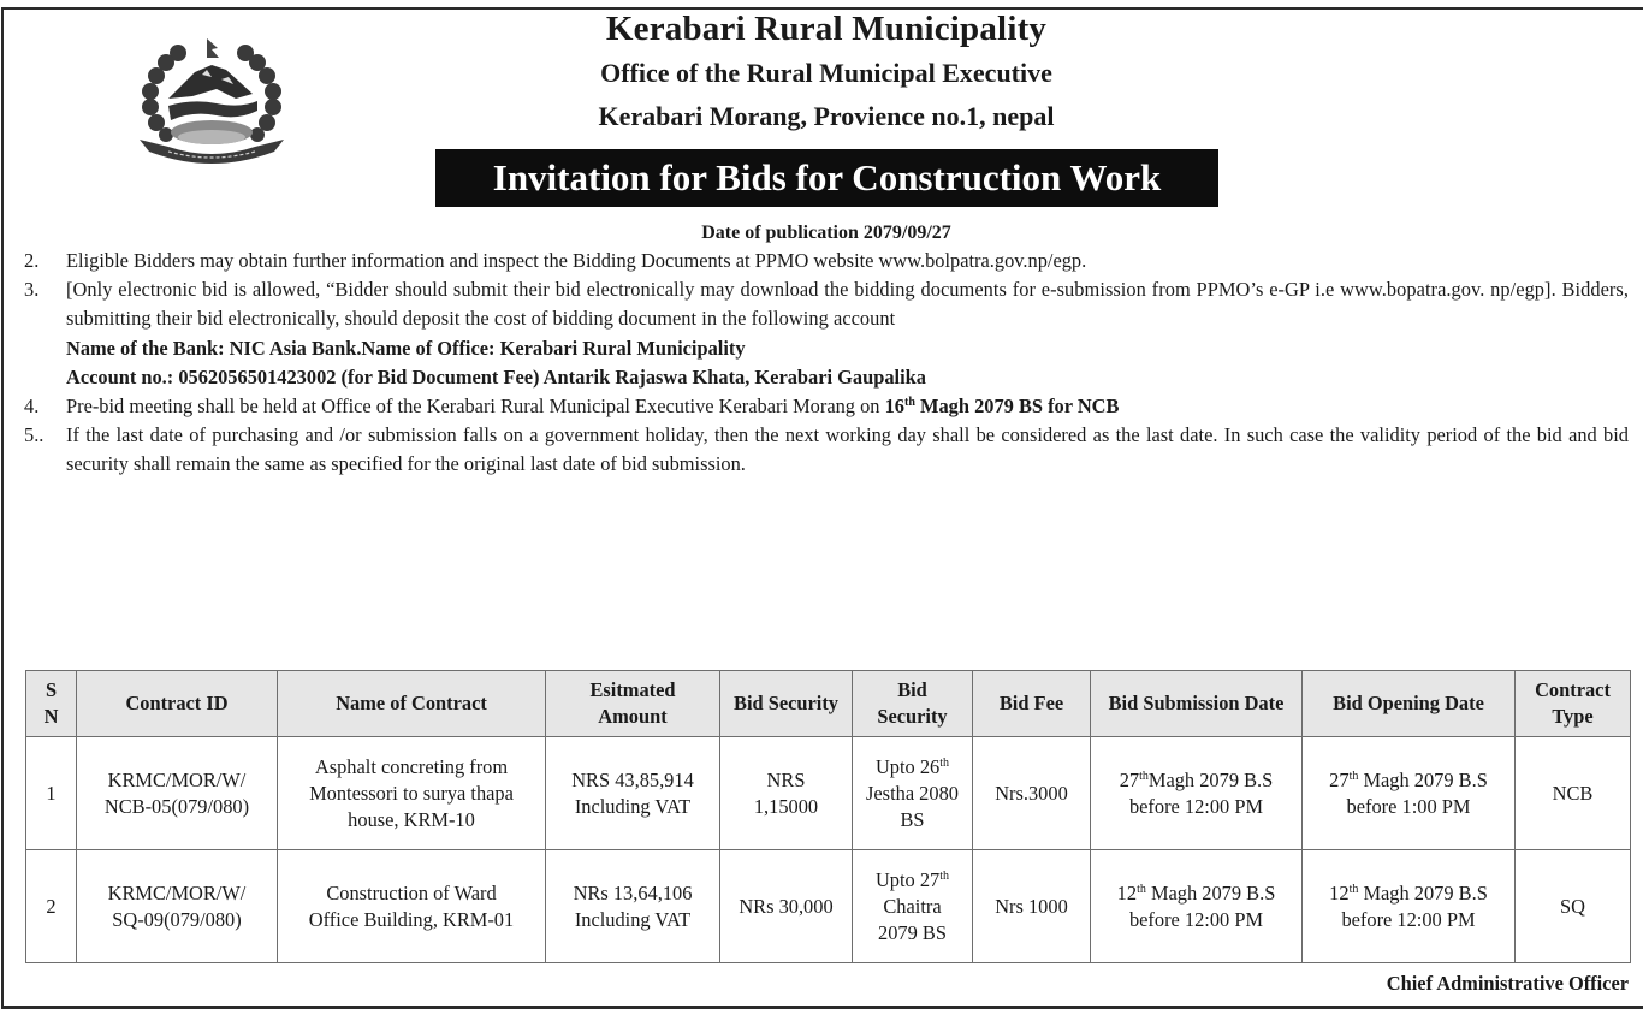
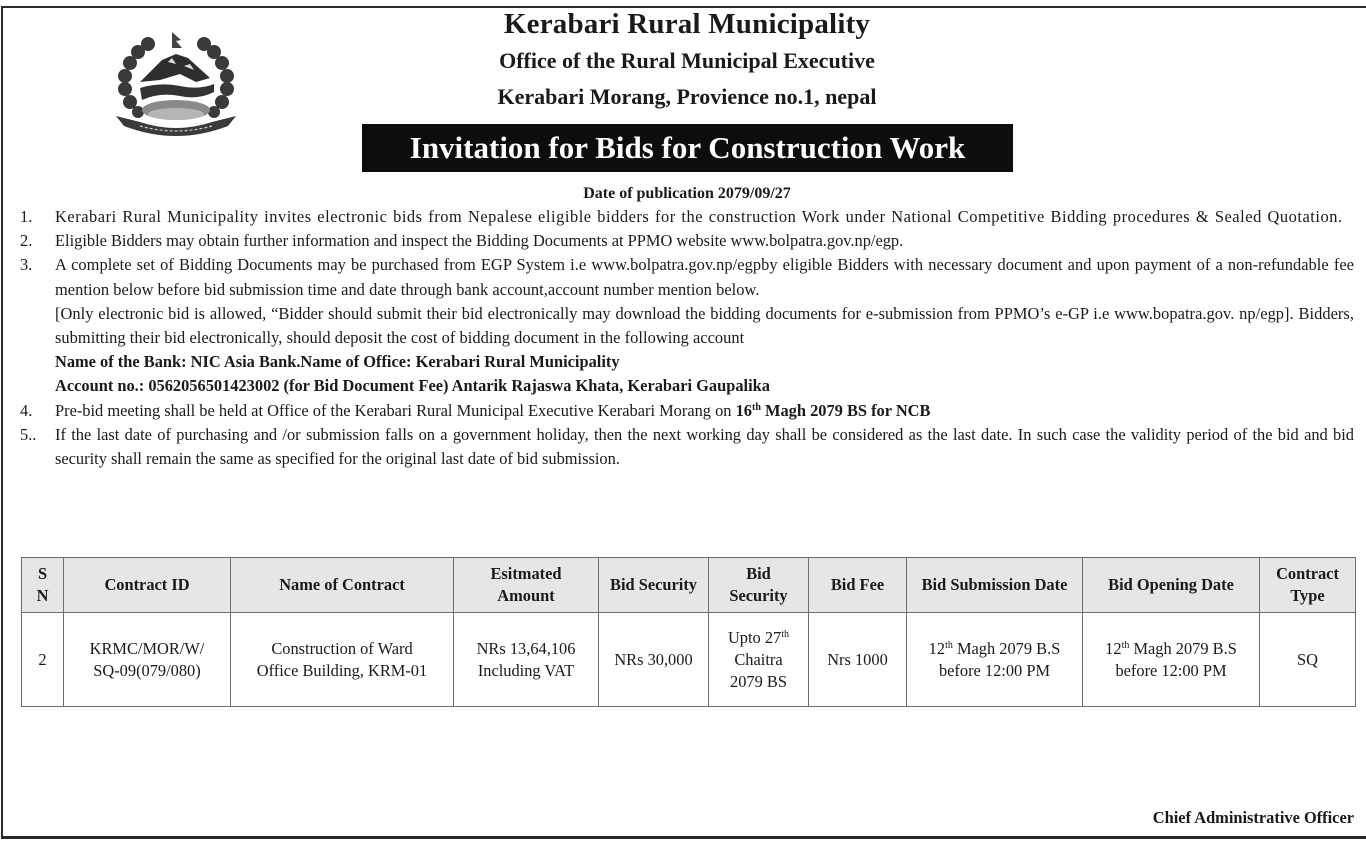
  Kerabari Rural Municipality
  Office of the Rural Municipal Executive
  Kerabari Morang, Provience no.1, nepal
  Invitation for Bids for Construction Work
  Date of publication 2079/09/27
+ 1.
+ Kerabari Rural Municipality invites electronic bids from Nepalese eligible bidders for the construction Work under National Competitive Bidding procedures & Sealed Quotation.
  2.
  Eligible Bidders may obtain further information and inspect the Bidding Documents at PPMO website www.bolpatra.gov.np/egp.
  3.
+ A complete set of Bidding Documents may be purchased from EGP System i.e www.bolpatra.gov.np/egpby eligible Bidders with necessary document and upon payment of a non-refundable fee mention below before bid submission time and date through bank account,account number mention below.
  [Only electronic bid is allowed, “Bidder should submit their bid electronically may download the bidding documents for e-submission from PPMO’s e-GP i.e www.bopatra.gov. np/egp]. Bidders, submitting their bid electronically, should deposit the cost of bidding document in the following account
  Name of the Bank: NIC Asia Bank.Name of Office: Kerabari Rural Municipality
  Account no.: 0562056501423002 (for Bid Document Fee) Antarik Rajaswa Khata, Kerabari Gaupalika
  4.
  Pre-bid meeting shall be held at Office of the Kerabari Rural Municipal Executive Kerabari Morang on 16th Magh 2079 BS for NCB
  5..
  If the last date of purchasing and /or submission falls on a government holiday, then the next working day shall be considered as the last date. In such case the validity period of the bid and bid security shall remain the same as specified for the original last date of bid submission.
  SN	Contract ID	Name of Contract	EsitmatedAmount	Bid Security	BidSecurity	Bid Fee	Bid Submission Date	Bid Opening Date	ContractType
- 1	KRMC/MOR/W/NCB-05(079/080)	Asphalt concreting fromMontessori to surya thapahouse, KRM-10	NRS 43,85,914Including VAT	NRS1,15000	Upto 26thJestha 2080BS	Nrs.3000	27thMagh 2079 B.Sbefore 12:00 PM	27th Magh 2079 B.Sbefore 1:00 PM	NCB
  2	KRMC/MOR/W/SQ-09(079/080)	Construction of WardOffice Building, KRM-01	NRs 13,64,106Including VAT	NRs 30,000	Upto 27thChaitra2079 BS	Nrs 1000	12th Magh 2079 B.Sbefore 12:00 PM	12th Magh 2079 B.Sbefore 12:00 PM	SQ
  Chief Administrative Officer
